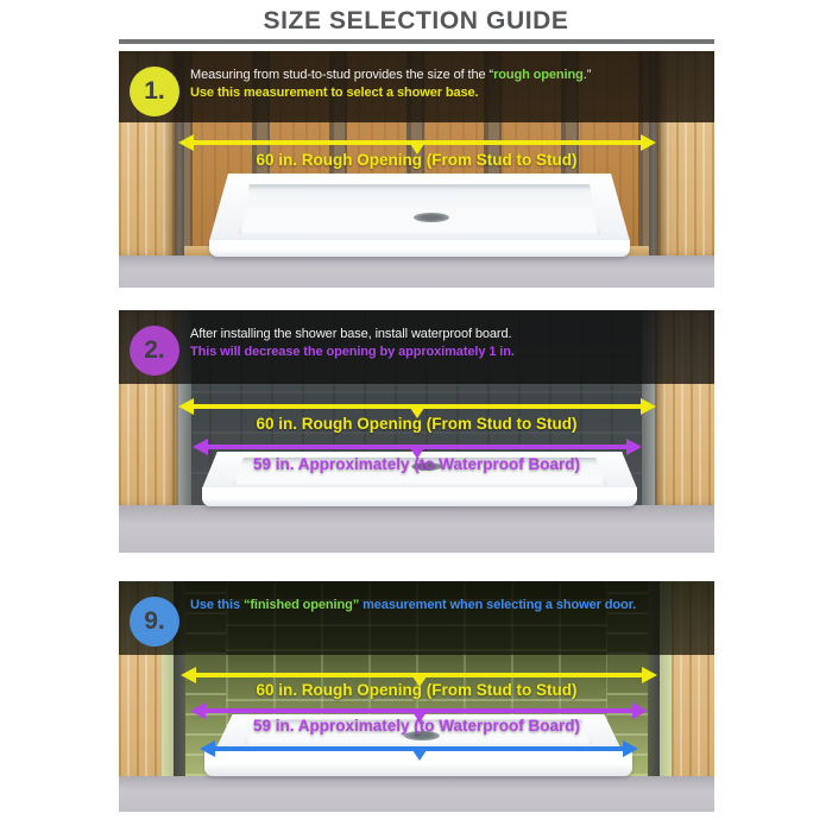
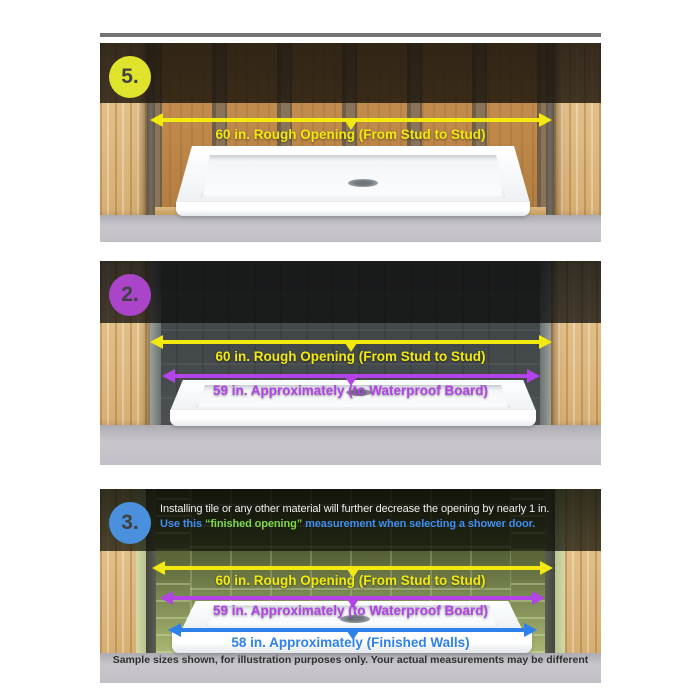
- SIZE SELECTION GUIDE
- 1.
+ 5.
- Measuring from stud-to-stud provides the size of the “rough opening.”
- Use this measurement to select a shower base.
  60 in. Rough Opening (From Stud to Stud)
  2.
- After installing the shower base, install waterproof board.
- This will decrease the opening by approximately 1 in.
  60 in. Rough Opening (From Stud to Stud)
  59 in. Approximately (to Waterproof Board)
- 9.
+ 3.
+ Installing tile or any other material will further decrease the opening by nearly 1 in.
  Use this “finished opening” measurement when selecting a shower door.
  60 in. Rough Opening (From Stud to Stud)
  59 in. Approximately (to Waterproof Board)
+ 58 in. Approximately (Finished Walls)
+ Sample sizes shown, for illustration purposes only. Your actual measurements may be different
